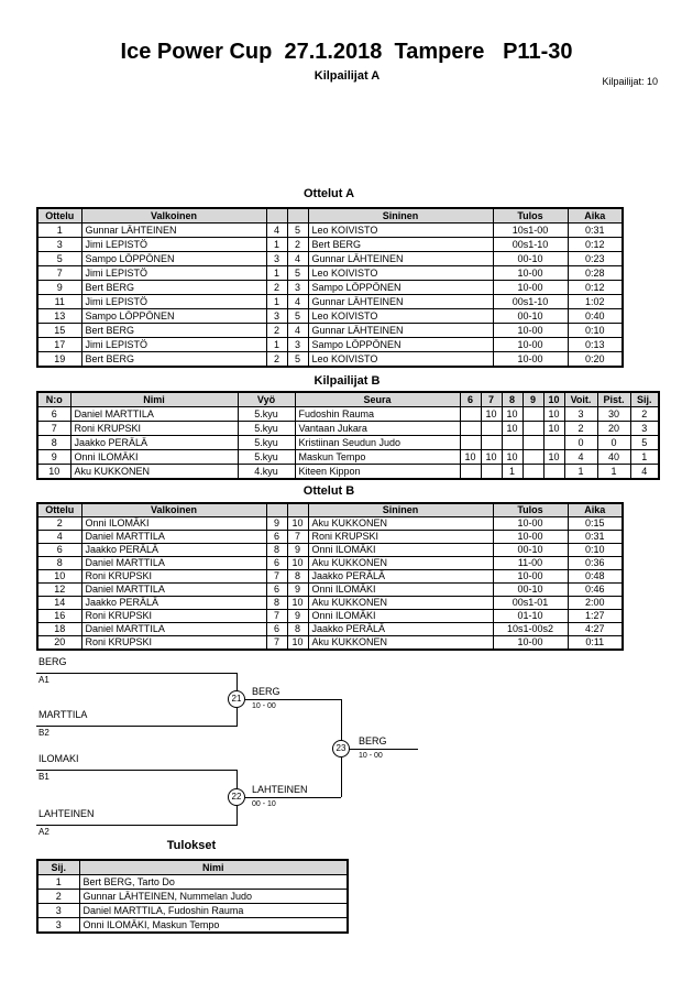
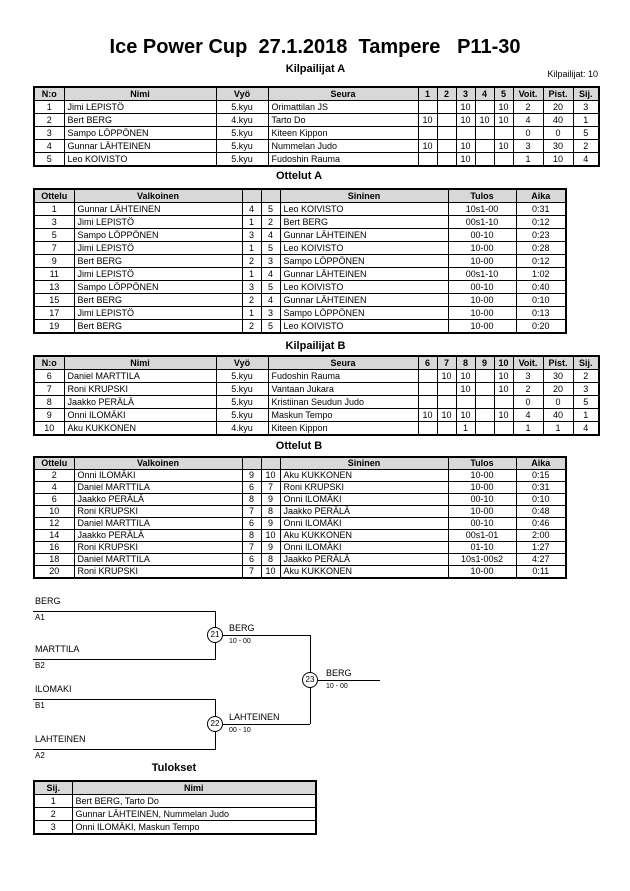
  Ice Power Cup 27.1.2018 Tampere P11-30
  Kilpailijat A
  Kilpailijat: 10
+ N:o	Nimi	Vyö	Seura	1	2	3	4	5	Voit.	Pist.	Sij.
+ 1	Jimi LEPISTÖ	5.kyu	Orimattilan JS			10		10	2	20	3
+ 2	Bert BERG	4.kyu	Tarto Do	10		10	10	10	4	40	1
+ 3	Sampo LÖPPÖNEN	5.kyu	Kiteen Kippon						0	0	5
+ 4	Gunnar LÄHTEINEN	5.kyu	Nummelan Judo	10		10		10	3	30	2
+ 5	Leo KOIVISTO	5.kyu	Fudoshin Rauma			10			1	10	4
  Ottelut A
  Ottelu	Valkoinen			Sininen	Tulos	Aika
  1	Gunnar LÄHTEINEN	4	5	Leo KOIVISTO	10s1-00	0:31
  3	Jimi LEPISTÖ	1	2	Bert BERG	00s1-10	0:12
  5	Sampo LÖPPÖNEN	3	4	Gunnar LÄHTEINEN	00-10	0:23
  7	Jimi LEPISTÖ	1	5	Leo KOIVISTO	10-00	0:28
  9	Bert BERG	2	3	Sampo LÖPPÖNEN	10-00	0:12
  11	Jimi LEPISTÖ	1	4	Gunnar LÄHTEINEN	00s1-10	1:02
  13	Sampo LÖPPÖNEN	3	5	Leo KOIVISTO	00-10	0:40
  15	Bert BERG	2	4	Gunnar LÄHTEINEN	10-00	0:10
  17	Jimi LEPISTÖ	1	3	Sampo LÖPPÖNEN	10-00	0:13
  19	Bert BERG	2	5	Leo KOIVISTO	10-00	0:20
  Kilpailijat B
  N:o	Nimi	Vyö	Seura	6	7	8	9	10	Voit.	Pist.	Sij.
  6	Daniel MARTTILA	5.kyu	Fudoshin Rauma		10	10		10	3	30	2
  7	Roni KRUPSKI	5.kyu	Vantaan Jukara			10		10	2	20	3
  8	Jaakko PERÄLÄ	5.kyu	Kristiinan Seudun Judo						0	0	5
  9	Onni ILOMÄKI	5.kyu	Maskun Tempo	10	10	10		10	4	40	1
  10	Aku KUKKONEN	4.kyu	Kiteen Kippon			1			1	1	4
  Ottelut B
  Ottelu	Valkoinen			Sininen	Tulos	Aika
  2	Onni ILOMÄKI	9	10	Aku KUKKONEN	10-00	0:15
  4	Daniel MARTTILA	6	7	Roni KRUPSKI	10-00	0:31
  6	Jaakko PERÄLÄ	8	9	Onni ILOMÄKI	00-10	0:10
- 8	Daniel MARTTILA	6	10	Aku KUKKONEN	11-00	0:36
  10	Roni KRUPSKI	7	8	Jaakko PERÄLÄ	10-00	0:48
  12	Daniel MARTTILA	6	9	Onni ILOMÄKI	00-10	0:46
  14	Jaakko PERÄLÄ	8	10	Aku KUKKONEN	00s1-01	2:00
  16	Roni KRUPSKI	7	9	Onni ILOMÄKI	01-10	1:27
  18	Daniel MARTTILA	6	8	Jaakko PERÄLÄ	10s1-00s2	4:27
  20	Roni KRUPSKI	7	10	Aku KUKKONEN	10-00	0:11
  BERG
  A1
  MARTTILA
  B2
  21
  BERG
  ILOMAKI
  B1
  LAHTEINEN
  A2
  22
  LAHTEINEN
  23
  BERG
  Tulokset
  Sij.	Nimi
  1	Bert BERG, Tarto Do
  2	Gunnar LÄHTEINEN, Nummelan Judo
- 3	Daniel MARTTILA, Fudoshin Rauma
  3	Onni ILOMÄKI, Maskun Tempo
